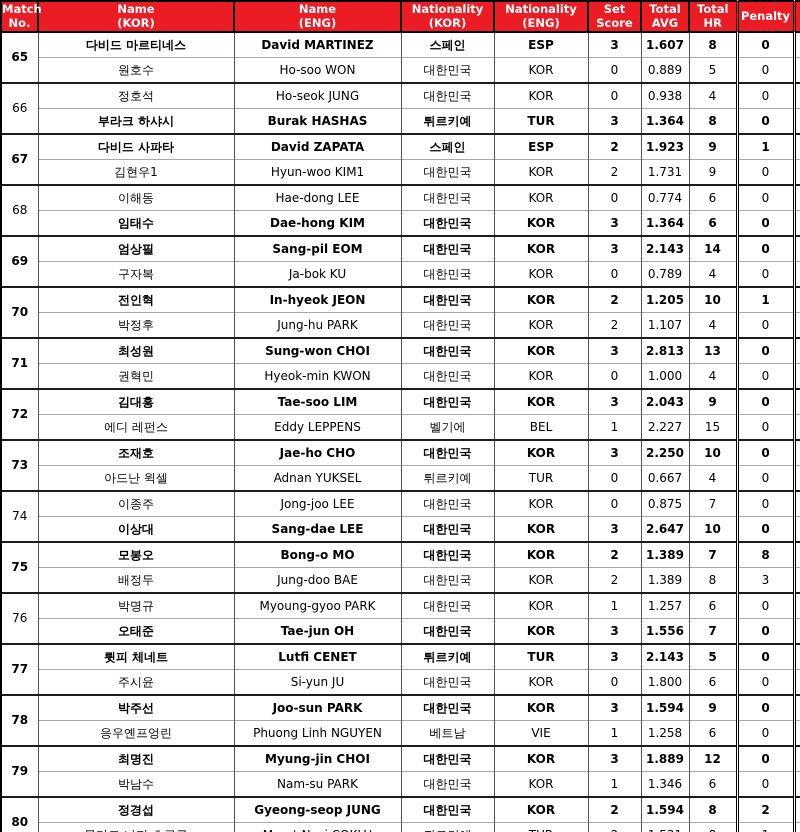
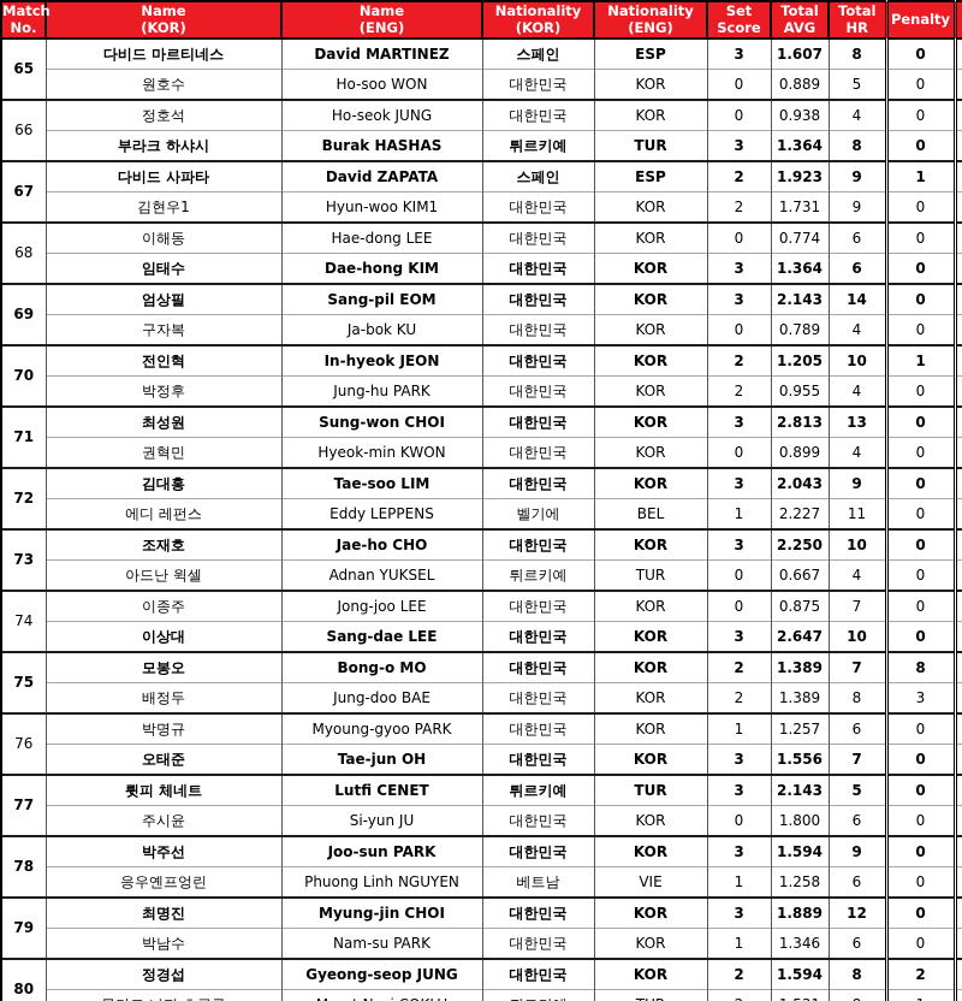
  Match No.	Name (KOR)	Name (ENG)	Nationality (KOR)	Nationality (ENG)	Set Score	Total AVG	Total HR	Penalty
  65	다비드 마르티네스	David MARTINEZ	스페인	ESP	3	1.607	8	0
  원호수	Ho-soo WON	대한민국	KOR	0	0.889	5	0
  66	정호석	Ho-seok JUNG	대한민국	KOR	0	0.938	4	0
  부라크 하샤시	Burak HASHAS	튀르키예	TUR	3	1.364	8	0
  67	다비드 사파타	David ZAPATA	스페인	ESP	2	1.923	9	1
  김현우1	Hyun-woo KIM1	대한민국	KOR	2	1.731	9	0
  68	이해동	Hae-dong LEE	대한민국	KOR	0	0.774	6	0
  임태수	Dae-hong KIM	대한민국	KOR	3	1.364	6	0
  69	엄상필	Sang-pil EOM	대한민국	KOR	3	2.143	14	0
  구자복	Ja-bok KU	대한민국	KOR	0	0.789	4	0
  70	전인혁	In-hyeok JEON	대한민국	KOR	2	1.205	10	1
- 박정후	Jung-hu PARK	대한민국	KOR	2	1.107	4	0
+ 박정후	Jung-hu PARK	대한민국	KOR	2	0.955	4	0
  71	최성원	Sung-won CHOI	대한민국	KOR	3	2.813	13	0
- 권혁민	Hyeok-min KWON	대한민국	KOR	0	1.000	4	0
+ 권혁민	Hyeok-min KWON	대한민국	KOR	0	0.899	4	0
  72	김대홍	Tae-soo LIM	대한민국	KOR	3	2.043	9	0
- 에디 레펀스	Eddy LEPPENS	벨기에	BEL	1	2.227	15	0
+ 에디 레펀스	Eddy LEPPENS	벨기에	BEL	1	2.227	11	0
  73	조재호	Jae-ho CHO	대한민국	KOR	3	2.250	10	0
  아드난 윅셀	Adnan YUKSEL	튀르키예	TUR	0	0.667	4	0
  74	이종주	Jong-joo LEE	대한민국	KOR	0	0.875	7	0
  이상대	Sang-dae LEE	대한민국	KOR	3	2.647	10	0
  75	모봉오	Bong-o MO	대한민국	KOR	2	1.389	7	8
  배정두	Jung-doo BAE	대한민국	KOR	2	1.389	8	3
  76	박명규	Myoung-gyoo PARK	대한민국	KOR	1	1.257	6	0
  오태준	Tae-jun OH	대한민국	KOR	3	1.556	7	0
  77	륏피 체네트	Lutfi CENET	튀르키예	TUR	3	2.143	5	0
  주시윤	Si-yun JU	대한민국	KOR	0	1.800	6	0
  78	박주선	Joo-sun PARK	대한민국	KOR	3	1.594	9	0
  응우옌프엉린	Phuong Linh NGUYEN	베트남	VIE	1	1.258	6	0
  79	최명진	Myung-jin CHOI	대한민국	KOR	3	1.889	12	0
  박남수	Nam-su PARK	대한민국	KOR	1	1.346	6	0
  80	정경섭	Gyeong-seop JUNG	대한민국	KOR	2	1.594	8	2
